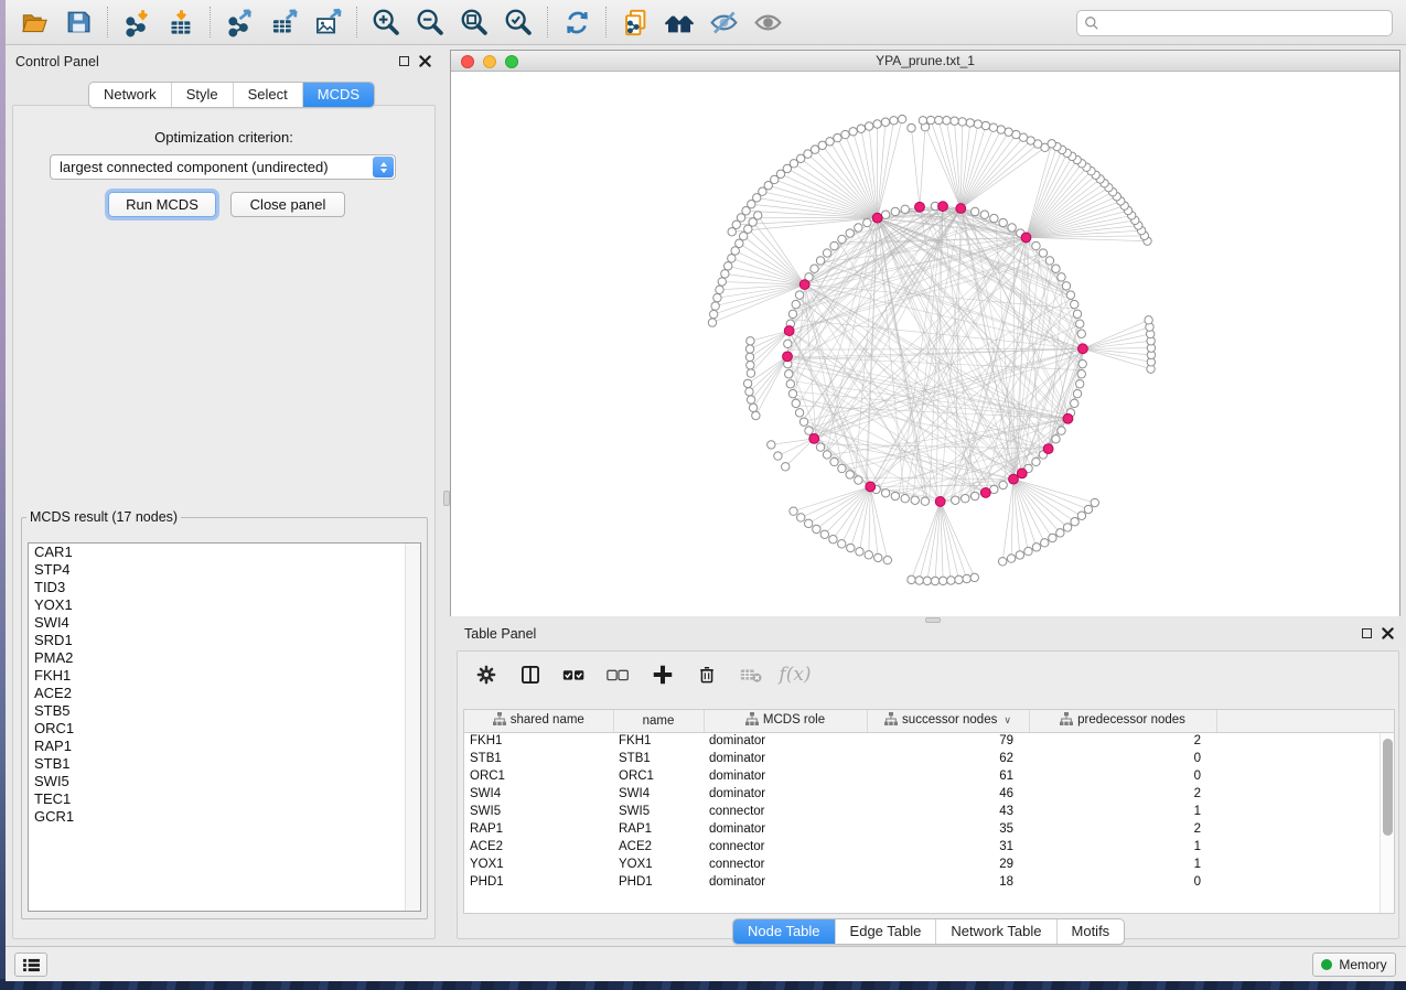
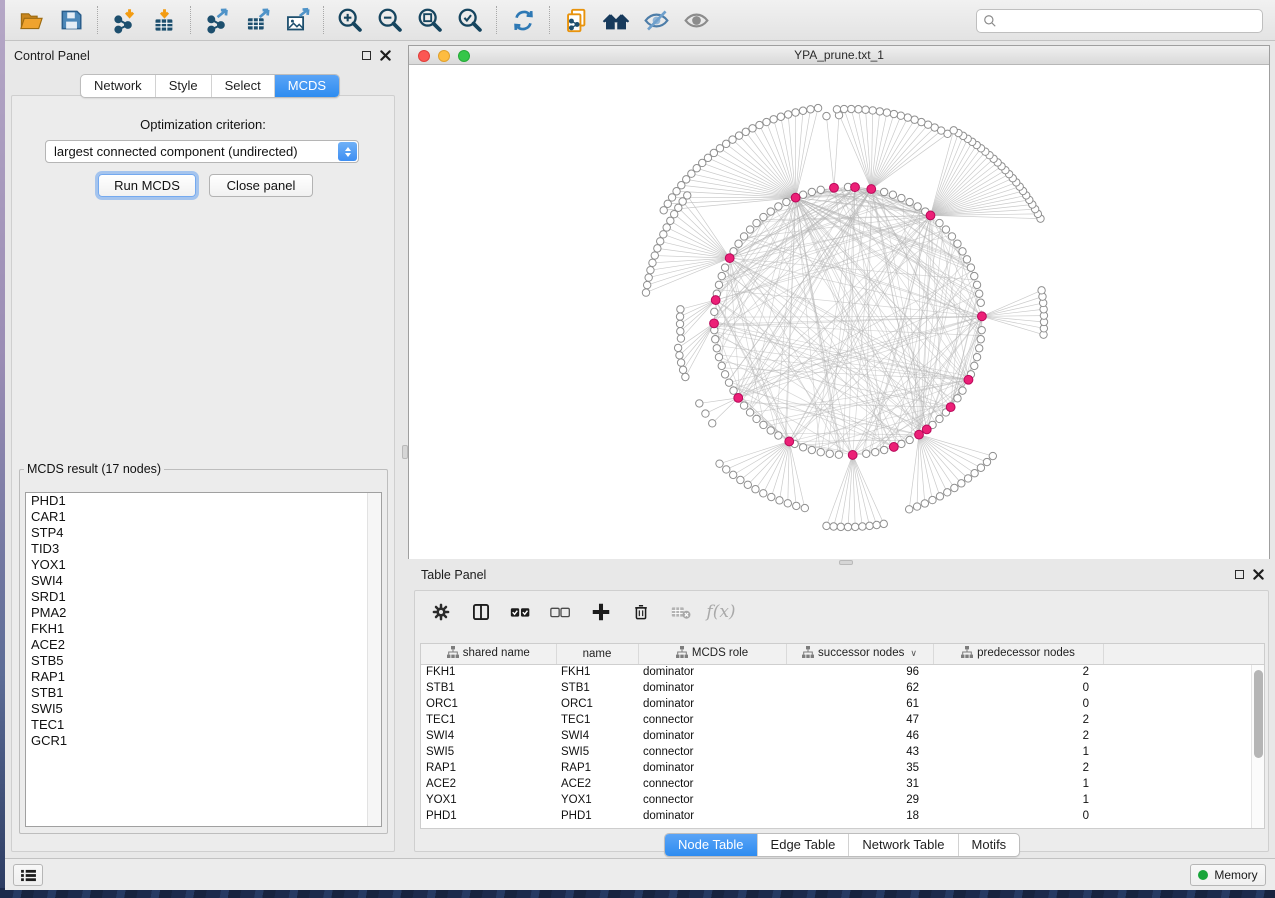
  Control Panel
  Network
  Style
  Select
  MCDS
  Optimization criterion:
  largest connected component (undirected)
  Run MCDS
  Close panel
  MCDS result (17 nodes)
+ PHD1
  CAR1
  STP4
  TID3
  YOX1
  SWI4
  SRD1
  PMA2
  FKH1
  ACE2
  STB5
- ORC1
  RAP1
  STB1
  SWI5
  TEC1
  GCR1
  YPA_prune.txt_1
  Table Panel
  f(x)
  shared name	name	MCDS role	successor nodes ∨	predecessor nodes
- FKH1	FKH1	dominator	79	2
+ FKH1	FKH1	dominator	96	2
  STB1	STB1	dominator	62	0
  ORC1	ORC1	dominator	61	0
+ TEC1	TEC1	connector	47	2
  SWI4	SWI4	dominator	46	2
  SWI5	SWI5	connector	43	1
  RAP1	RAP1	dominator	35	2
  ACE2	ACE2	connector	31	1
  YOX1	YOX1	connector	29	1
  PHD1	PHD1	dominator	18	0
  Node Table
  Edge Table
  Network Table
  Motifs
  Memory
